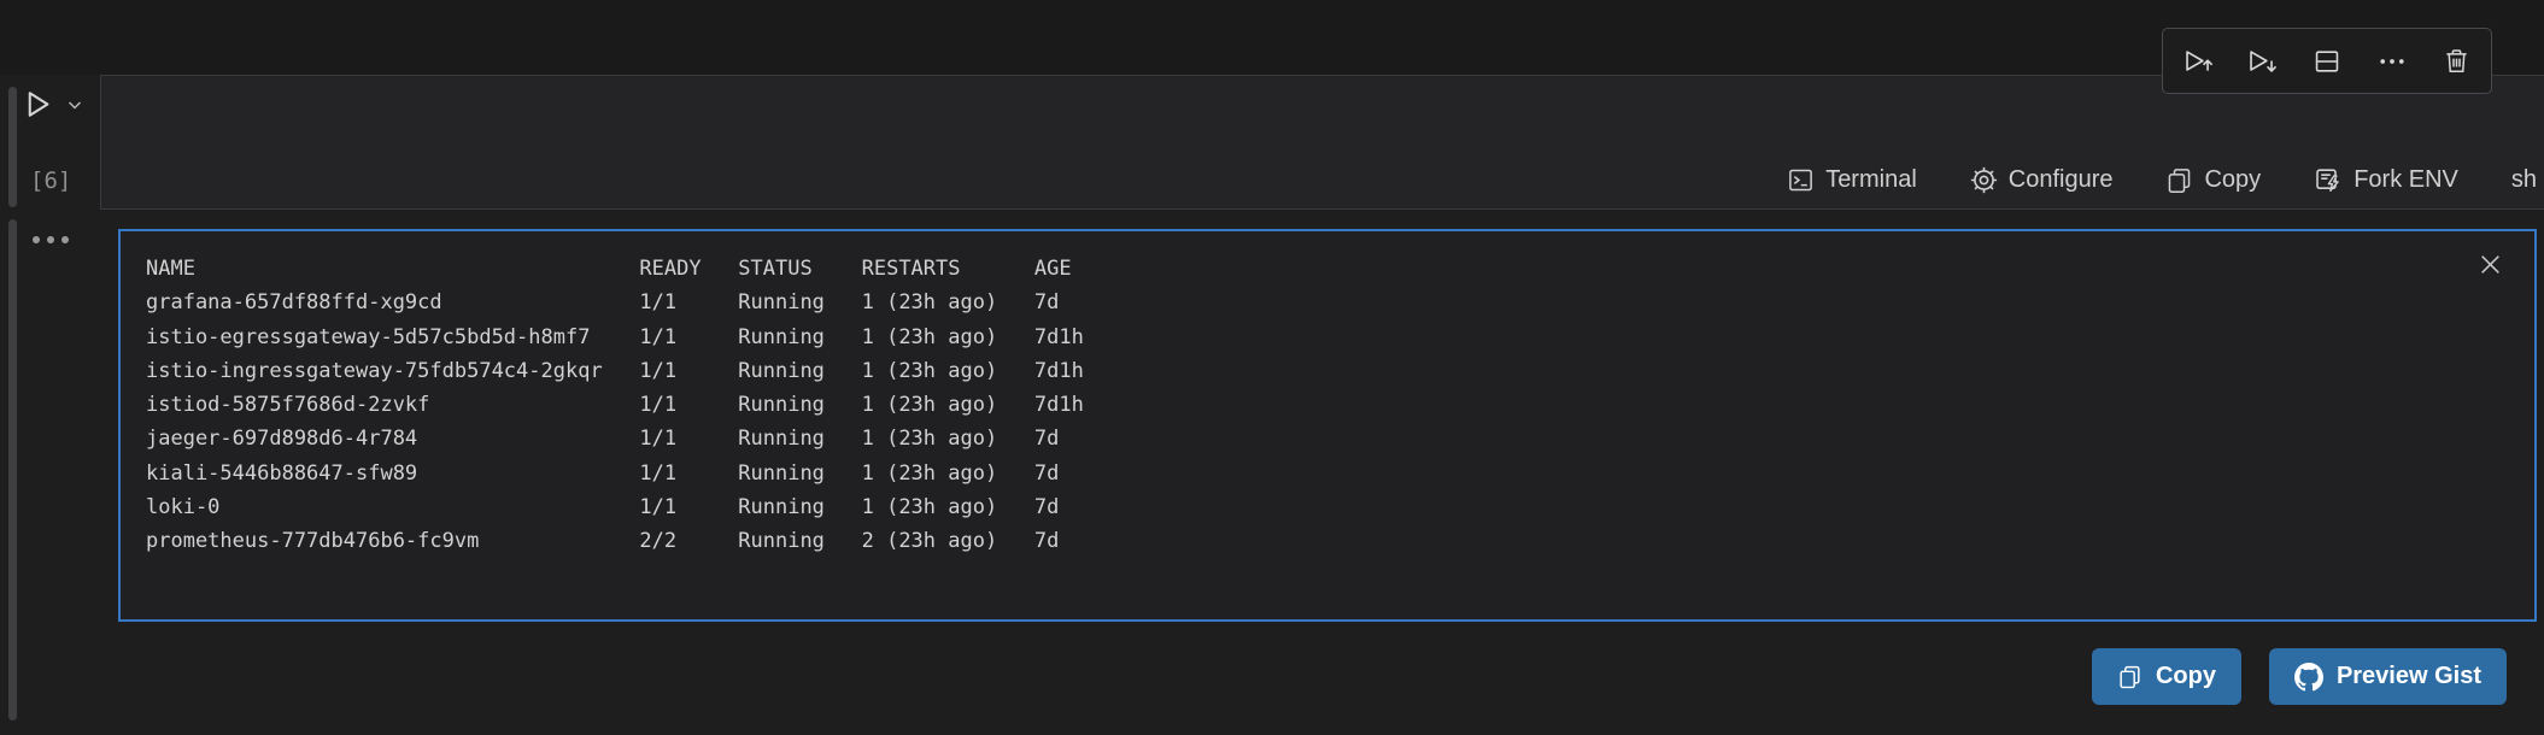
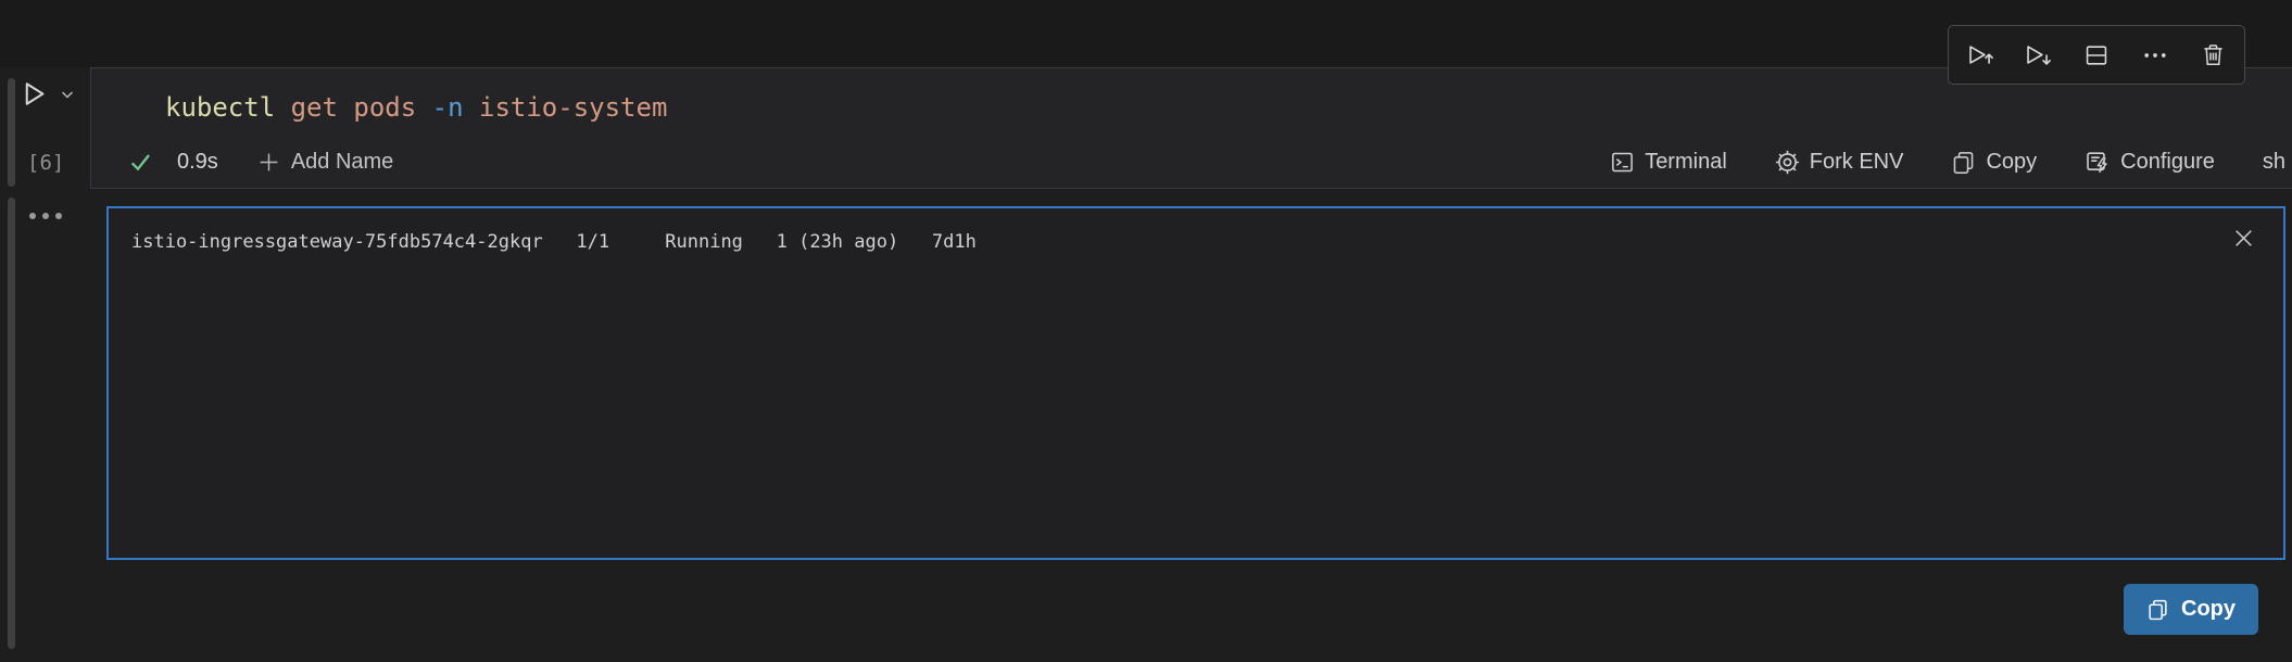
  [6]
+ kubectl get pods -n istio-system
+ 0.9s
+ Add Name
  Terminal
- Configure
+ Fork ENV
  Copy
- Fork ENV
+ Configure
  sh
- NAME READY STATUS RESTARTS AGE
- grafana-657df88ffd-xg9cd 1/1 Running 1 (23h ago) 7d
- istio-egressgateway-5d57c5bd5d-h8mf7 1/1 Running 1 (23h ago) 7d1h
  istio-ingressgateway-75fdb574c4-2gkqr 1/1 Running 1 (23h ago) 7d1h
- istiod-5875f7686d-2zvkf 1/1 Running 1 (23h ago) 7d1h
- jaeger-697d898d6-4r784 1/1 Running 1 (23h ago) 7d
- kiali-5446b88647-sfw89 1/1 Running 1 (23h ago) 7d
- loki-0 1/1 Running 1 (23h ago) 7d
- prometheus-777db476b6-fc9vm 2/2 Running 2 (23h ago) 7d
  Copy
- Preview Gist
